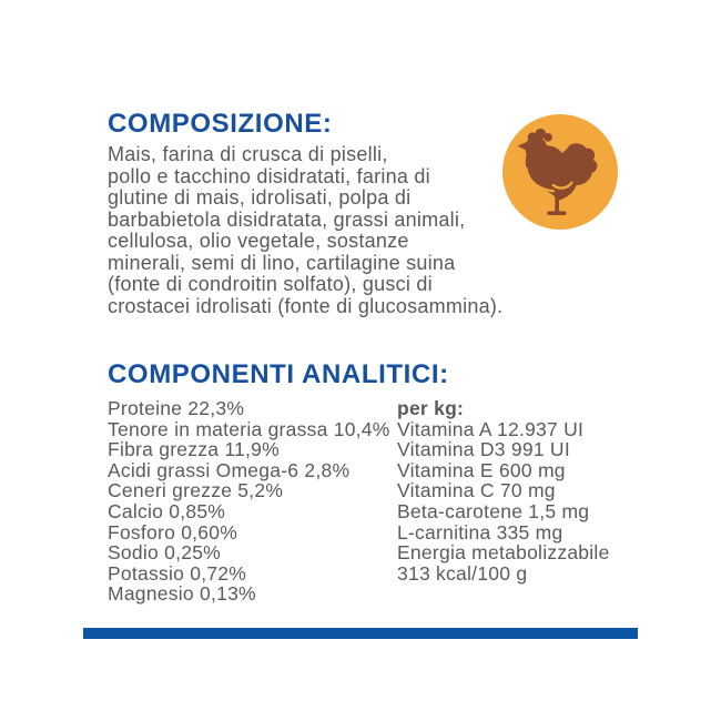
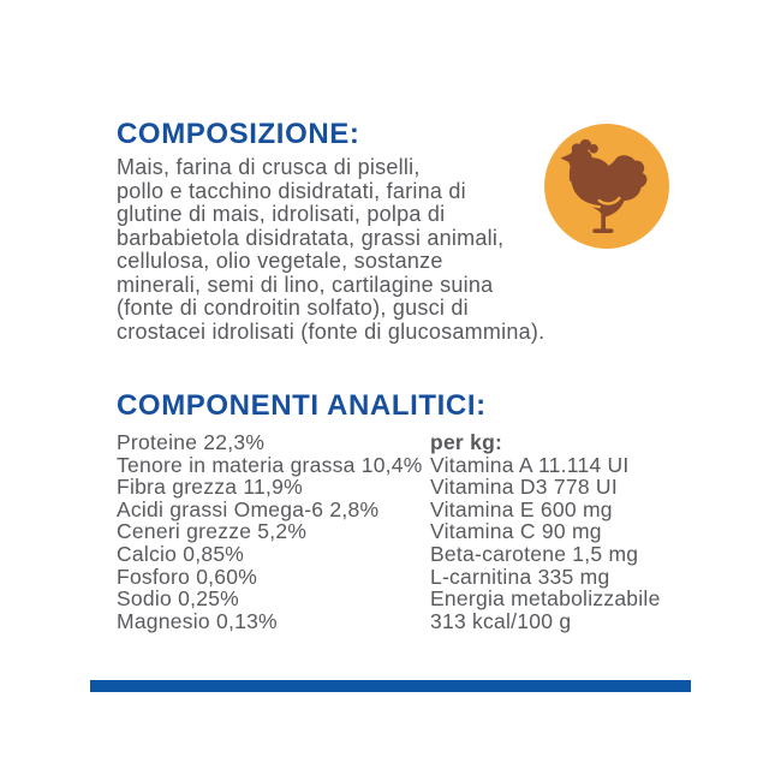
  COMPOSIZIONE:
  Mais, farina di crusca di piselli,
  pollo e tacchino disidratati, farina di
  glutine di mais, idrolisati, polpa di
  barbabietola disidratata, grassi animali,
  cellulosa, olio vegetale, sostanze
  minerali, semi di lino, cartilagine suina
  (fonte di condroitin solfato), gusci di
  crostacei idrolisati (fonte di glucosammina).
  COMPONENTI ANALITICI:
  Proteine 22,3%
  Tenore in materia grassa 10,4%
  Fibra grezza 11,9%
  Acidi grassi Omega-6 2,8%
  Ceneri grezze 5,2%
  Calcio 0,85%
  Fosforo 0,60%
  Sodio 0,25%
- Potassio 0,72%
  Magnesio 0,13%
  per kg:
- Vitamina A 12.937 UI
+ Vitamina A 11.114 UI
- Vitamina D3 991 UI
+ Vitamina D3 778 UI
  Vitamina E 600 mg
- Vitamina C 70 mg
+ Vitamina C 90 mg
  Beta-carotene 1,5 mg
  L-carnitina 335 mg
  Energia metabolizzabile
  313 kcal/100 g
